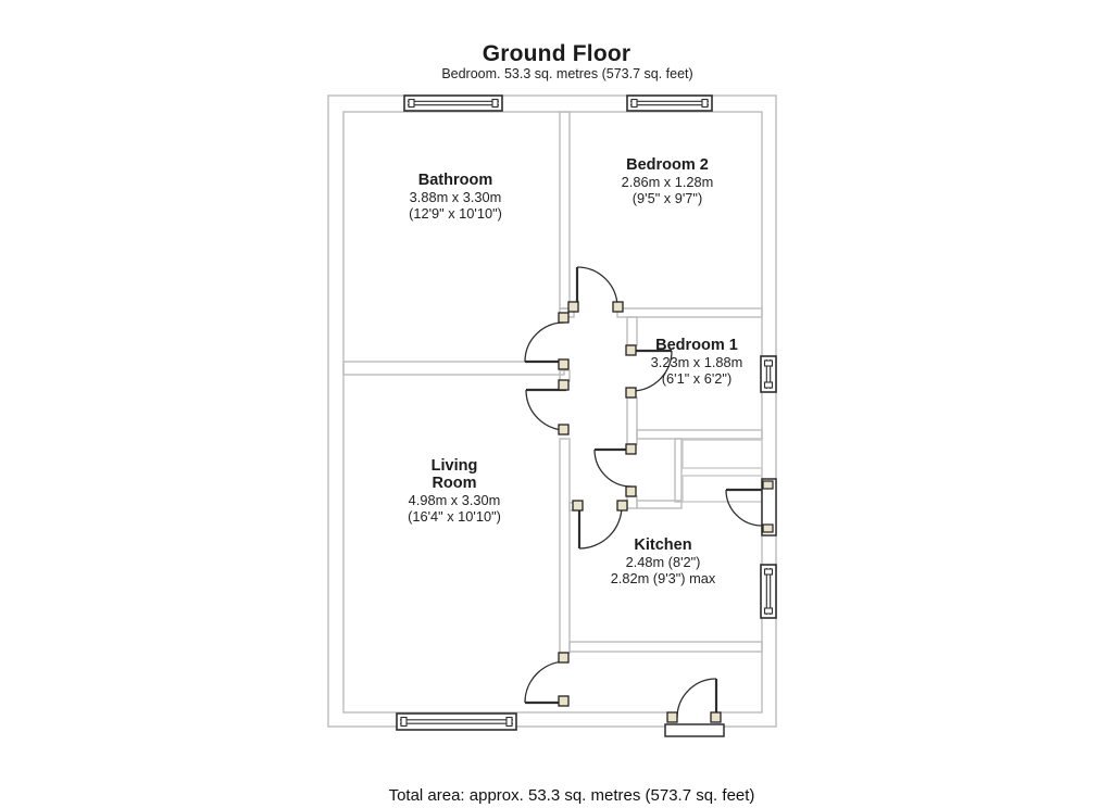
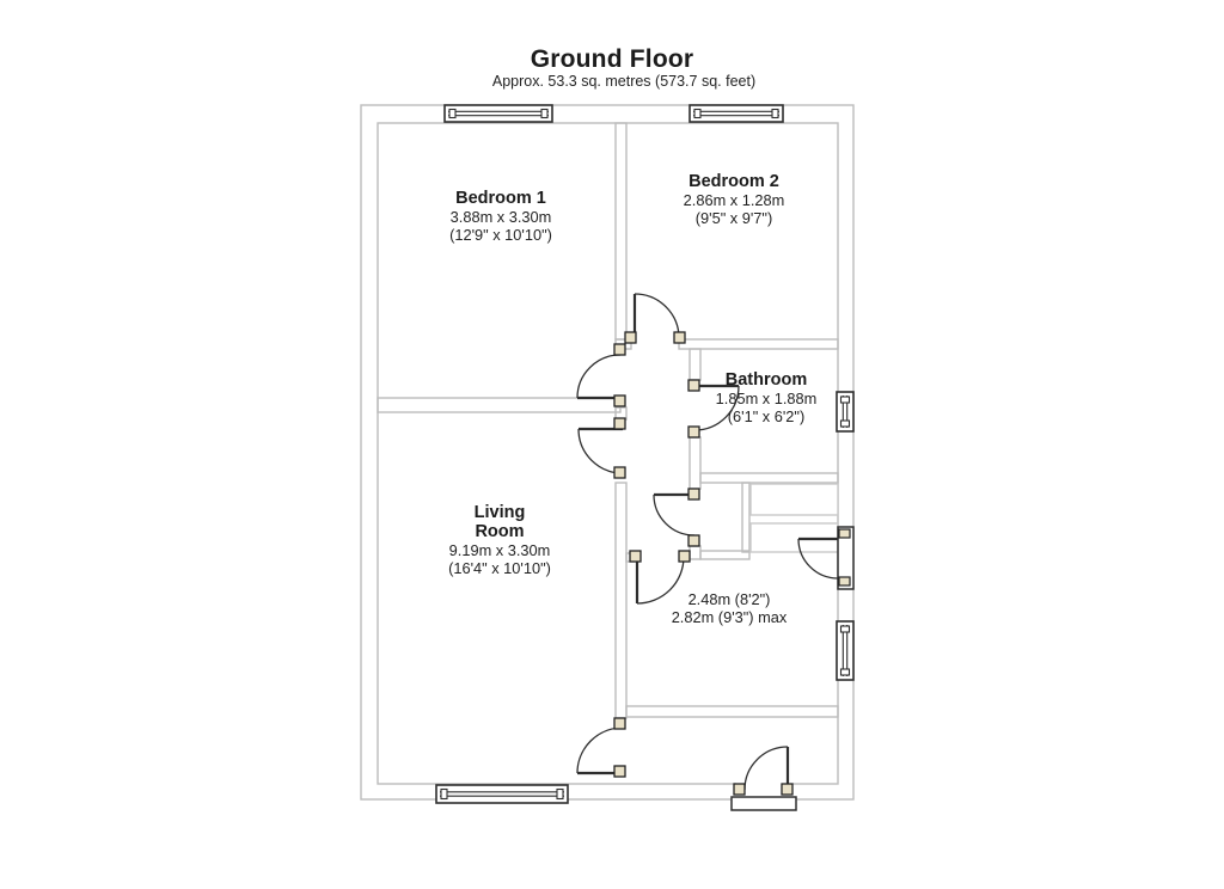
  Ground Floor
- Bedroom. 53.3 sq. metres (573.7 sq. feet)
+ Approx. 53.3 sq. metres (573.7 sq. feet)
- Bathroom
+ Bedroom 1
  3.88m x 3.30m
  (12'9" x 10'10")
  Bedroom 2
  2.86m x 1.28m
  (9'5" x 9'7")
- Bedroom 1
+ Bathroom
- 3.23m x 1.88m
+ 1.85m x 1.88m
  (6'1" x 6'2")
  Living
  Room
- 4.98m x 3.30m
+ 9.19m x 3.30m
  (16'4" x 10'10")
- Kitchen
  2.48m (8'2")
  2.82m (9'3") max
- Total area: approx. 53.3 sq. metres (573.7 sq. feet)
